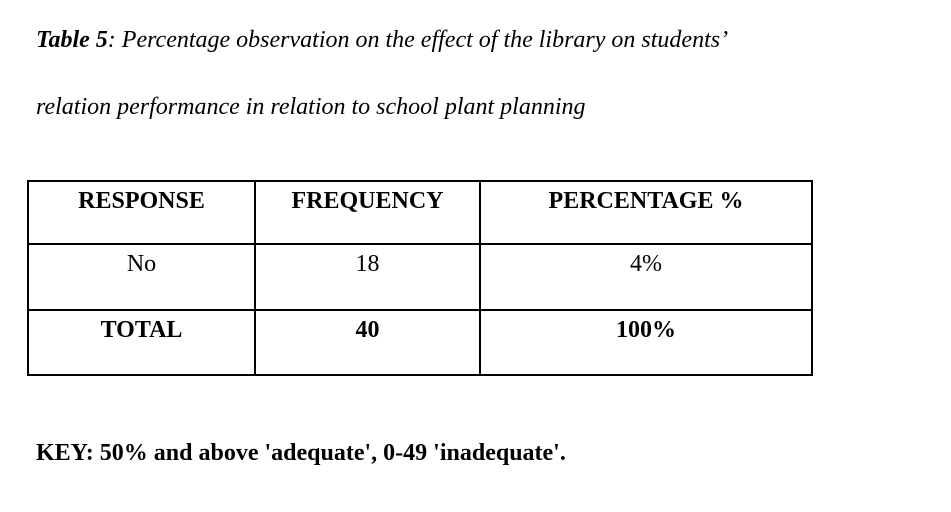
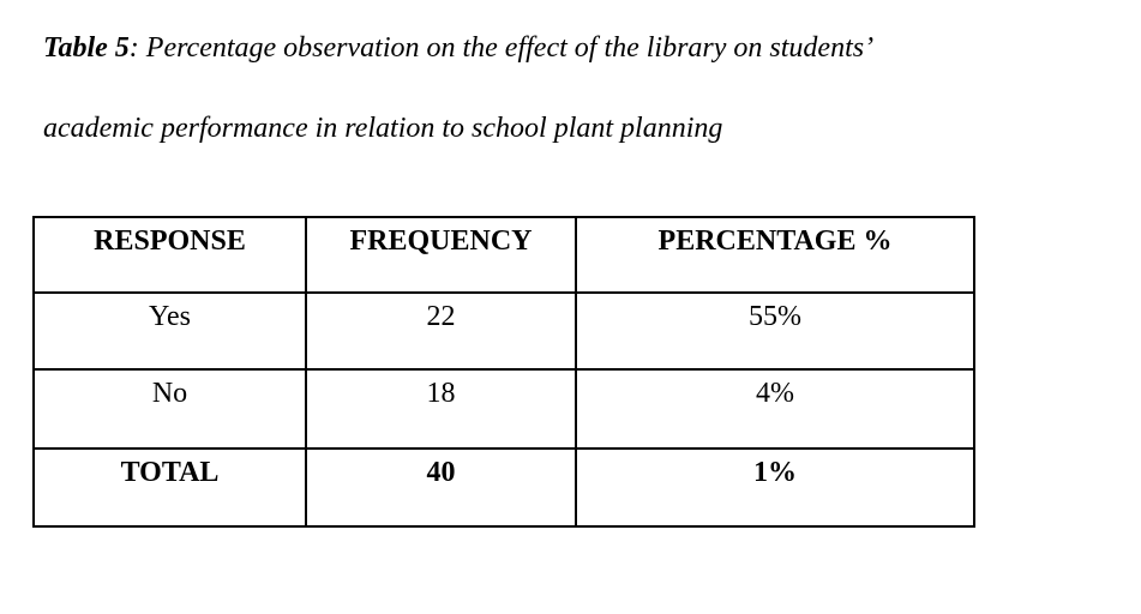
  Table 5: Percentage observation on the effect of the library on students’
- relation performance in relation to school plant planning
+ academic performance in relation to school plant planning
  RESPONSE	FREQUENCY	PERCENTAGE %
+ Yes	22	55%
  No	18	4%
- TOTAL	40	100%
+ TOTAL	40	1%
- KEY: 50% and above 'adequate', 0-49 'inadequate'.
